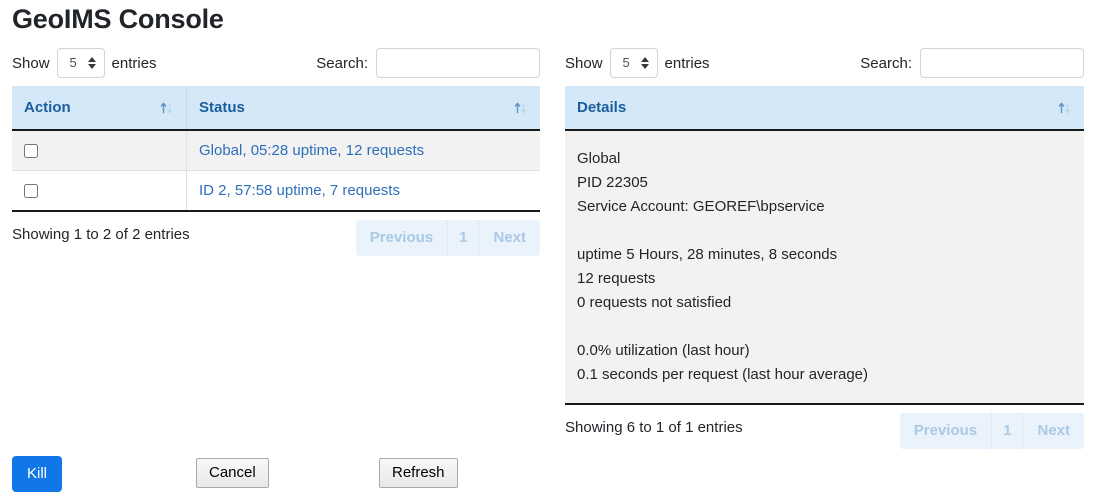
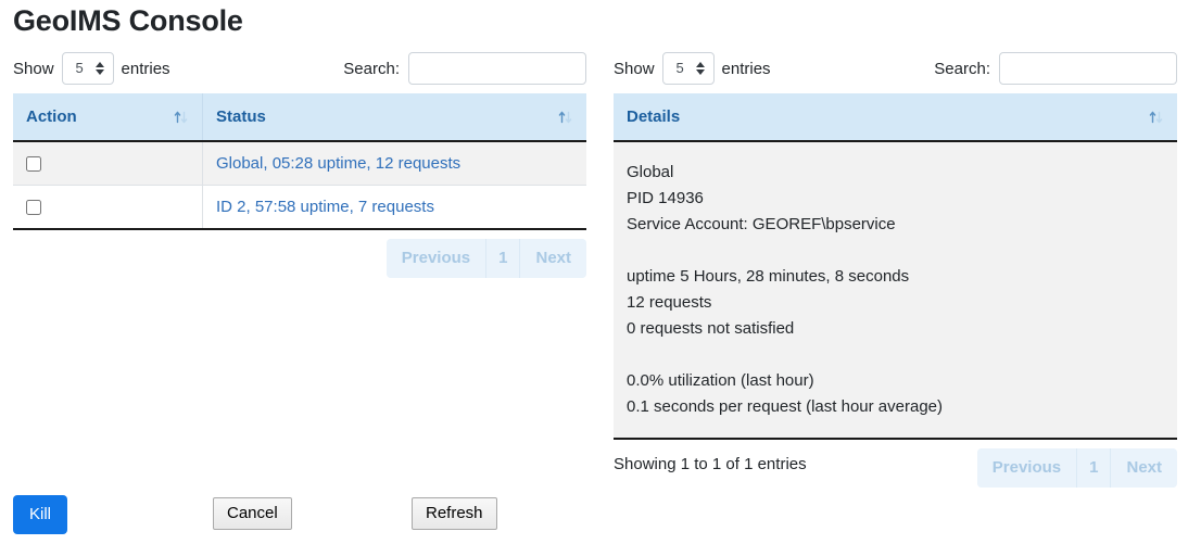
  GeoIMS Console
  Show
  5
  entries
  Search:
  Action	Status
  	Global, 05:28 uptime, 12 requests
  	ID 2, 57:58 uptime, 7 requests
- Showing 1 to 2 of 2 entries
  Previous
  1
  Next
  Show
  5
  entries
  Search:
  Details
- GlobalPID 22305Service Account: GEOREF\bpservice uptime 5 Hours, 28 minutes, 8 seconds12 requests0 requests not satisfied 0.0% utilization (last hour)0.1 seconds per request (last hour average)
+ GlobalPID 14936Service Account: GEOREF\bpservice uptime 5 Hours, 28 minutes, 8 seconds12 requests0 requests not satisfied 0.0% utilization (last hour)0.1 seconds per request (last hour average)
- Showing 6 to 1 of 1 entries
+ Showing 1 to 1 of 1 entries
  Previous
  1
  Next
  Kill
  Cancel
  Refresh
